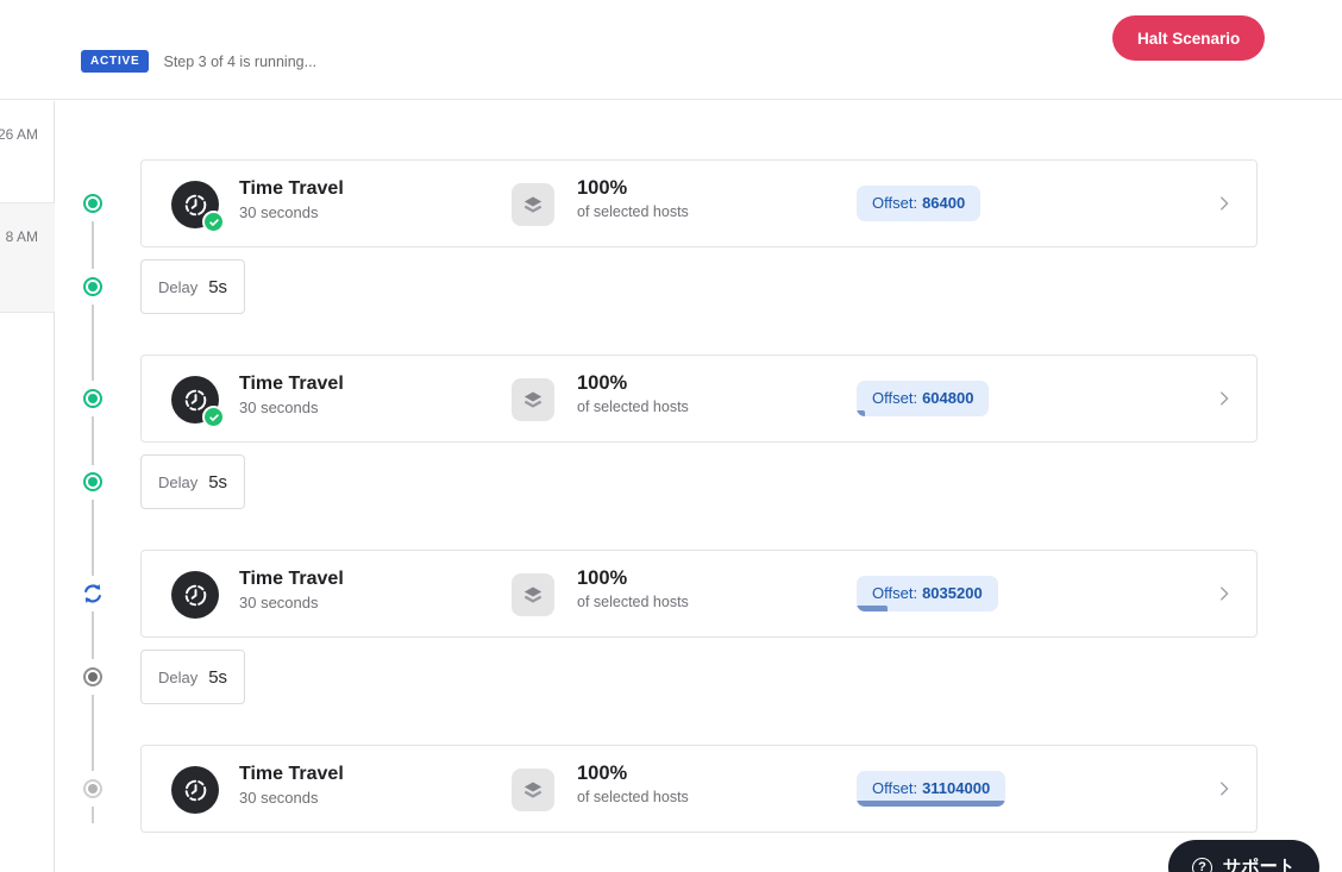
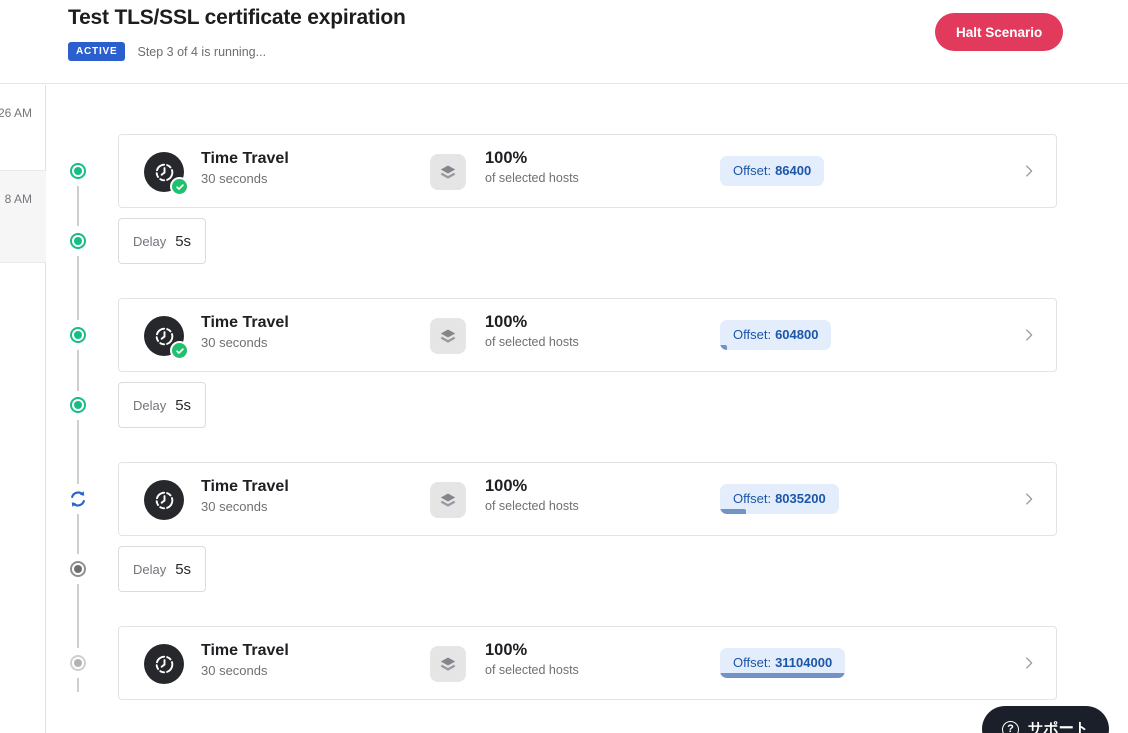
+ Test TLS/SSL certificate expiration
  ACTIVE
  Step 3 of 4 is running...
  Halt Scenario
  26 AM
  8 AM
  Time Travel
  30 seconds
  100%
  of selected hosts
  Offset:
  86400
  Delay
  5s
  Time Travel
  30 seconds
  100%
  of selected hosts
  Offset:
  604800
  Delay
  5s
  Time Travel
  30 seconds
  100%
  of selected hosts
  Offset:
  8035200
  Delay
  5s
  Time Travel
  30 seconds
  100%
  of selected hosts
  Offset:
  31104000
  ?
  サポート
